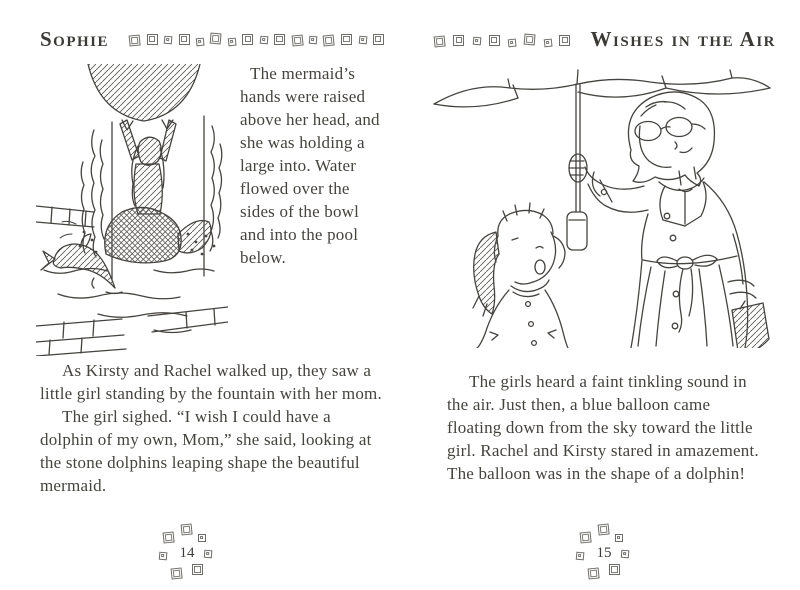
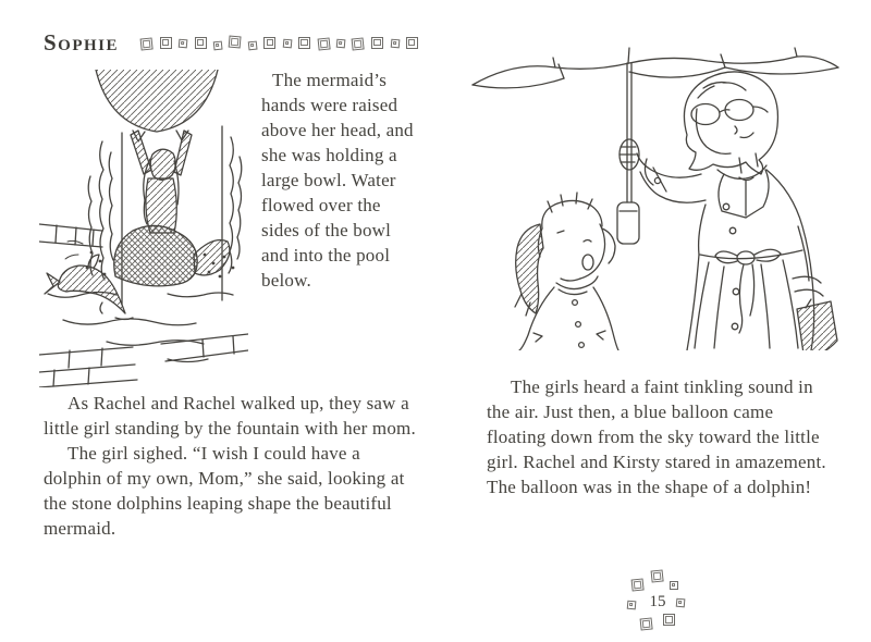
  Sophie
- The mermaid’s hands were raised above her head, and she was holding a large into. Water flowed over the sides of the bowl and into the pool below.
+ The mermaid’s hands were raised above her head, and she was holding a large bowl. Water flowed over the sides of the bowl and into the pool below.
- As Kirsty and Rachel walked up, they saw a little girl standing by the fountain with her mom.
+ As Rachel and Rachel walked up, they saw a little girl standing by the fountain with her mom.
  The girl sighed. “I wish I could have a dolphin of my own, Mom,” she said, looking at the stone dolphins leaping shape the beautiful mermaid.
- 14
- Wishes in the Air
  The girls heard a faint tinkling sound in the air. Just then, a blue balloon came floating down from the sky toward the little girl. Rachel and Kirsty stared in amazement. The balloon was in the shape of a dolphin!
  15
